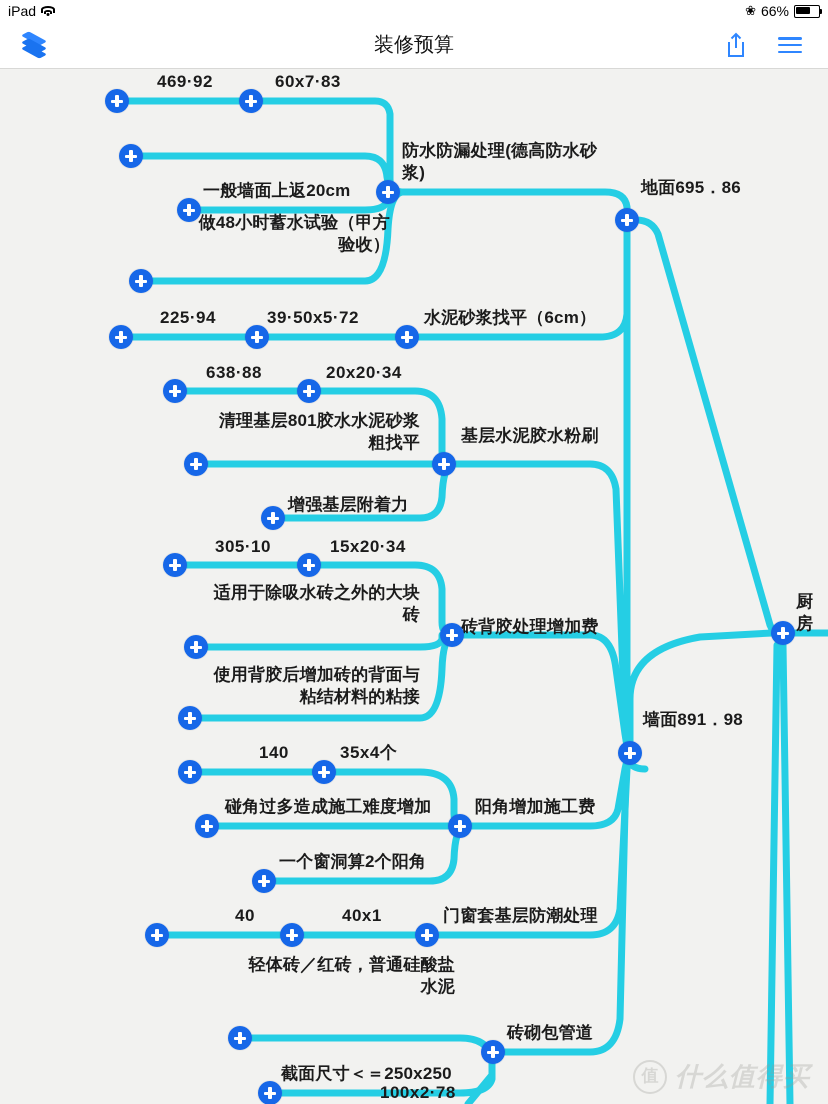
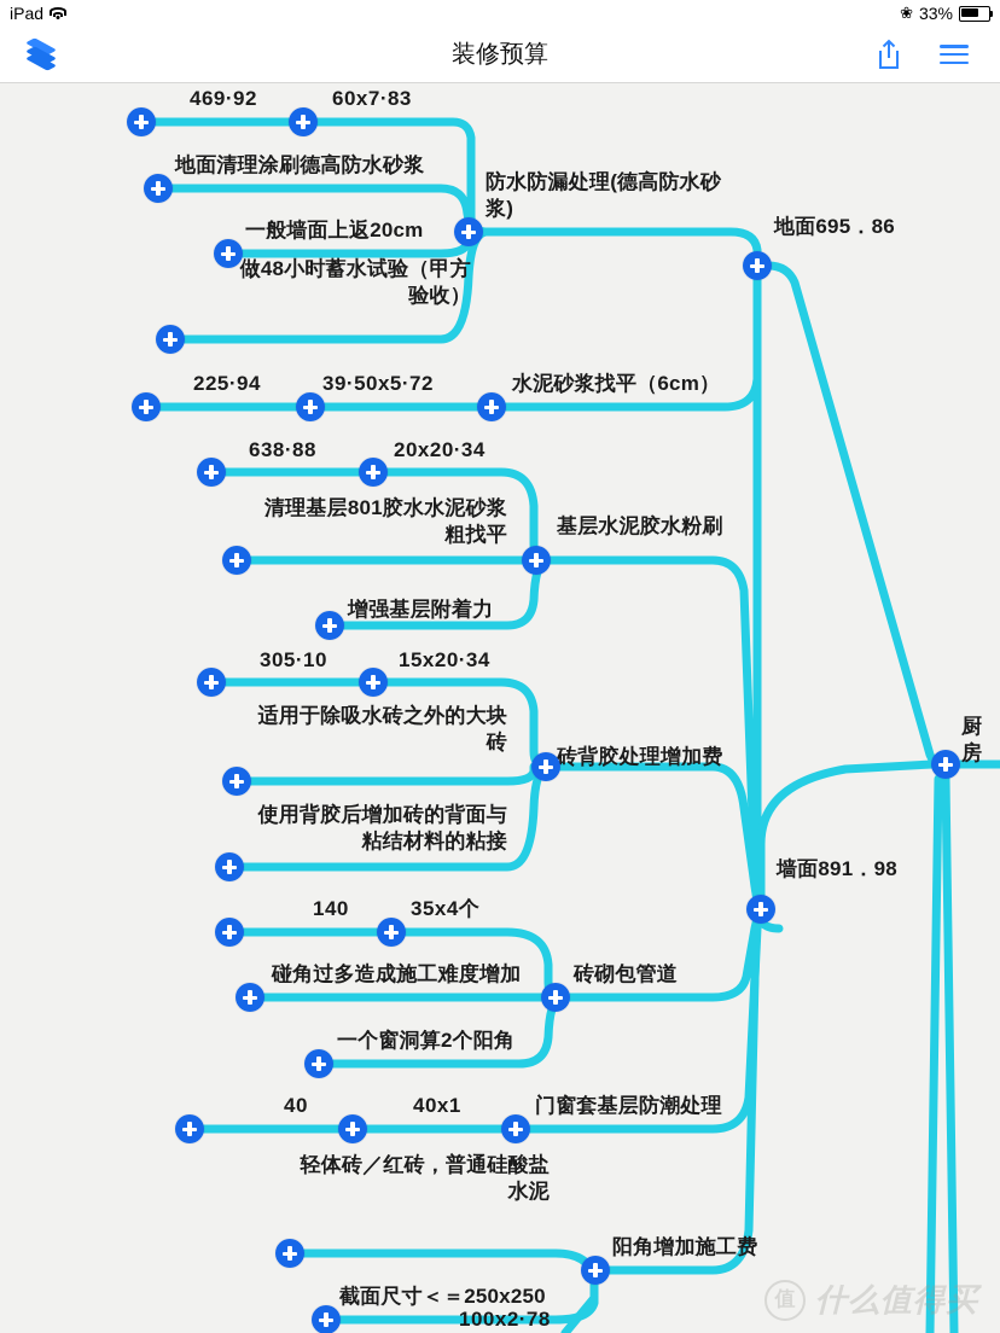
  iPad
  ❀
- 66%
+ 33%
  装修预算
  469·92
  60x7·83
+ 地面清理涂刷德高防水砂浆
  一般墙面上返20cm
  做48小时蓄水试验（甲方
  验收）
  防水防漏处理(德高防水砂
  浆)
  225·94
  39·50x5·72
  水泥砂浆找平（6cm）
  638·88
  20x20·34
  清理基层801胶水水泥砂浆
  粗找平
  增强基层附着力
  基层水泥胶水粉刷
  305·10
  15x20·34
  适用于除吸水砖之外的大块
  砖
  使用背胶后增加砖的背面与
  粘结材料的粘接
  砖背胶处理增加费
  140
  35x4个
  碰角过多造成施工难度增加
  一个窗洞算2个阳角
- 阳角增加施工费
+ 砖砌包管道
  40
  40x1
  门窗套基层防潮处理
  轻体砖／红砖，普通硅酸盐
  水泥
  截面尺寸＜＝250x250
  100x2·78
- 砖砌包管道
+ 阳角增加施工费
  地面695．86
  墙面891．98
  厨房
  值
  什么值得买
